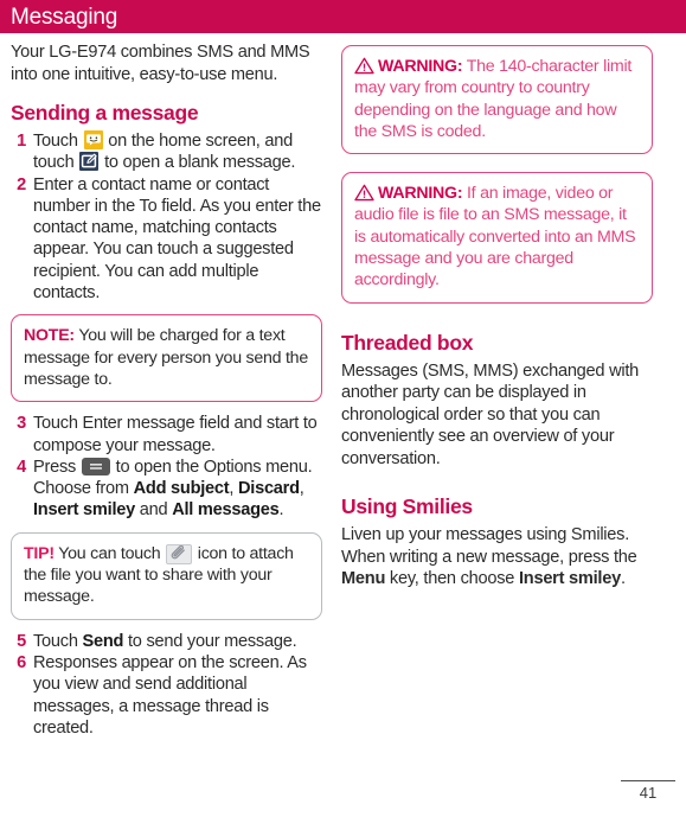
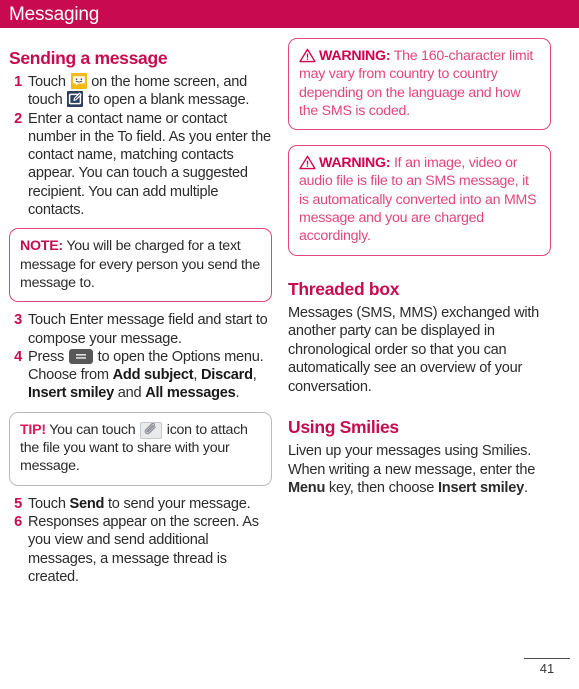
  Messaging
- Your LG-E974 combines SMS and MMS into one intuitive, easy-to-use menu.
  Sending a message
  1
  Touch on the home screen, and touch to open a blank message.
  2
  Enter a contact name or contact number in the To field. As you enter the contact name, matching contacts appear. You can touch a suggested recipient. You can add multiple contacts.
  NOTE: You will be charged for a text message for every person you send the message to.
  3
  Touch Enter message field and start to compose your message.
  4
  Press to open the Options menu. Choose from Add subject, Discard, Insert smiley and All messages.
  TIP! You can touch icon to attach the file you want to share with your message.
  5
  Touch Send to send your message.
  6
  Responses appear on the screen. As you view and send additional messages, a message thread is created.
- WARNING: The 140-character limit may vary from country to country depending on the language and how the SMS is coded.
+ WARNING: The 160-character limit may vary from country to country depending on the language and how the SMS is coded.
  WARNING: If an image, video or audio file is file to an SMS message, it is automatically converted into an MMS message and you are charged accordingly.
  Threaded box
- Messages (SMS, MMS) exchanged with another party can be displayed in chronological order so that you can conveniently see an overview of your conversation.
+ Messages (SMS, MMS) exchanged with another party can be displayed in chronological order so that you can automatically see an overview of your conversation.
  Using Smilies
- Liven up your messages using Smilies. When writing a new message, press the Menu key, then choose Insert smiley.
+ Liven up your messages using Smilies. When writing a new message, enter the Menu key, then choose Insert smiley.
  41
